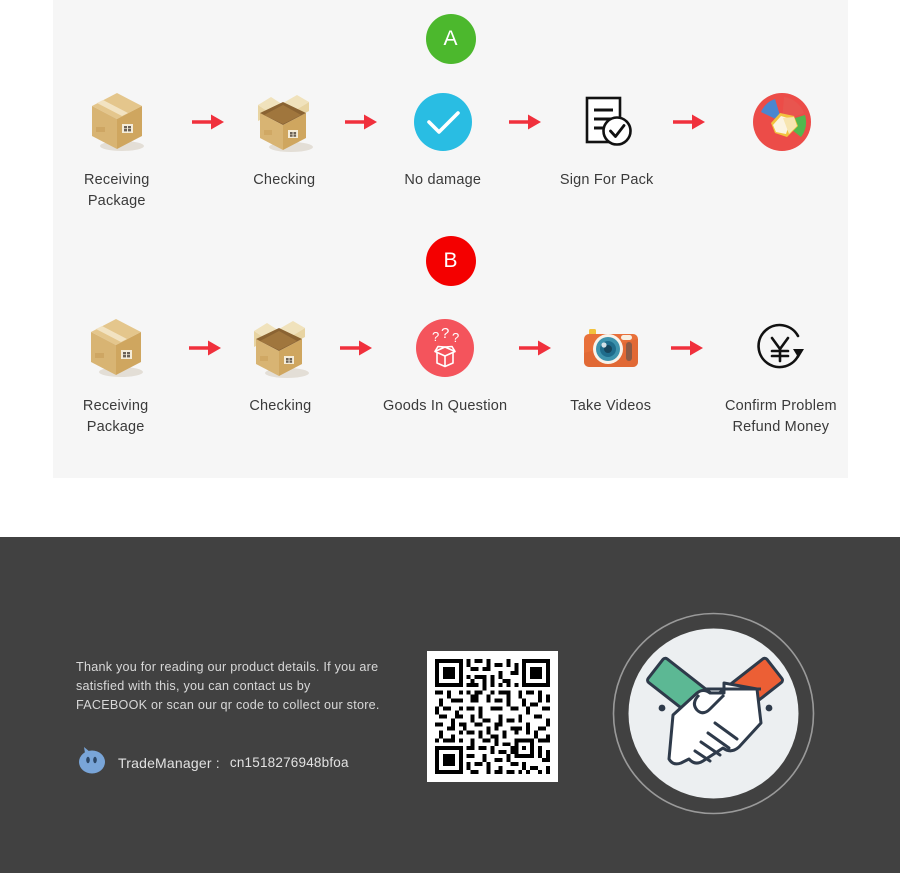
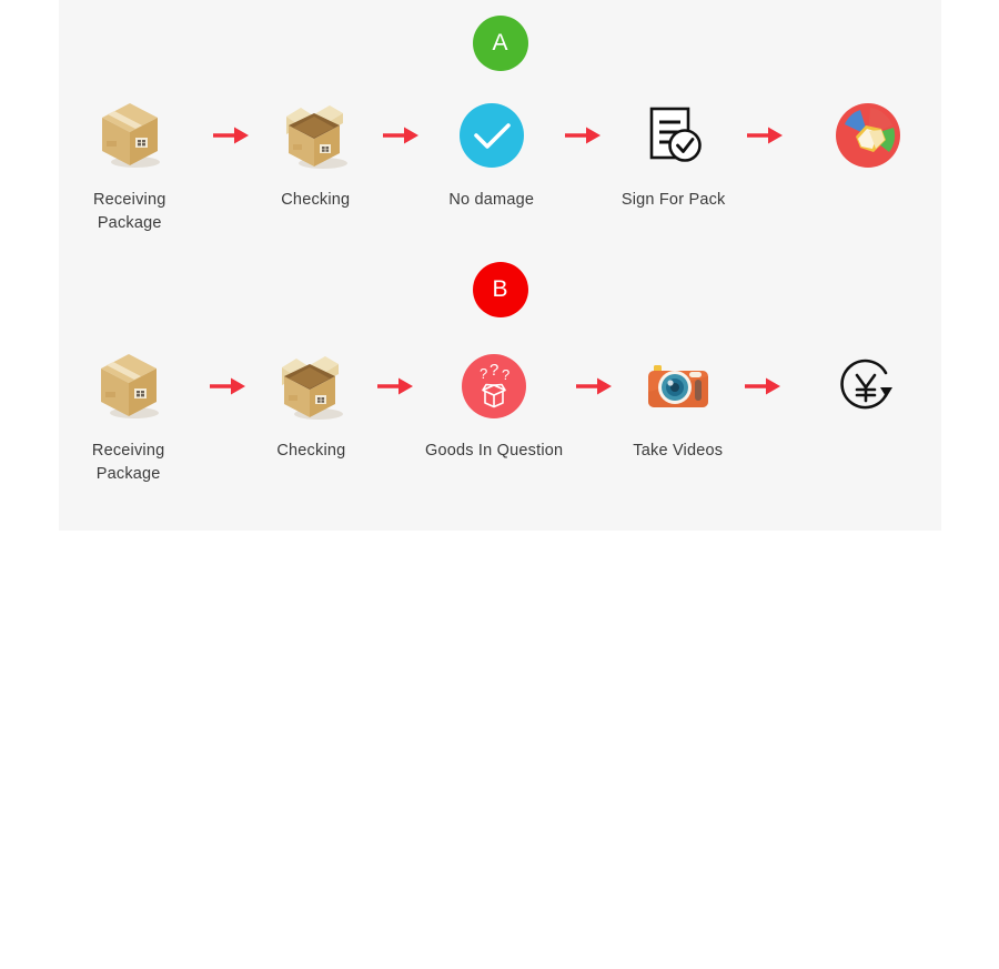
  A
  Receiving Package
  Checking
  No damage
  Sign For Pack
  B
  Receiving Package
  Checking
  ?
  ?
  ?
  Goods In Question
  Take Videos
- Confirm Problem
- Refund Money
- Thank you for reading our product details. If you are satisfied with this, you can contact us by FACEBOOK or scan our qr code to collect our store.
- TradeManager :
- cn1518276948bfoa
